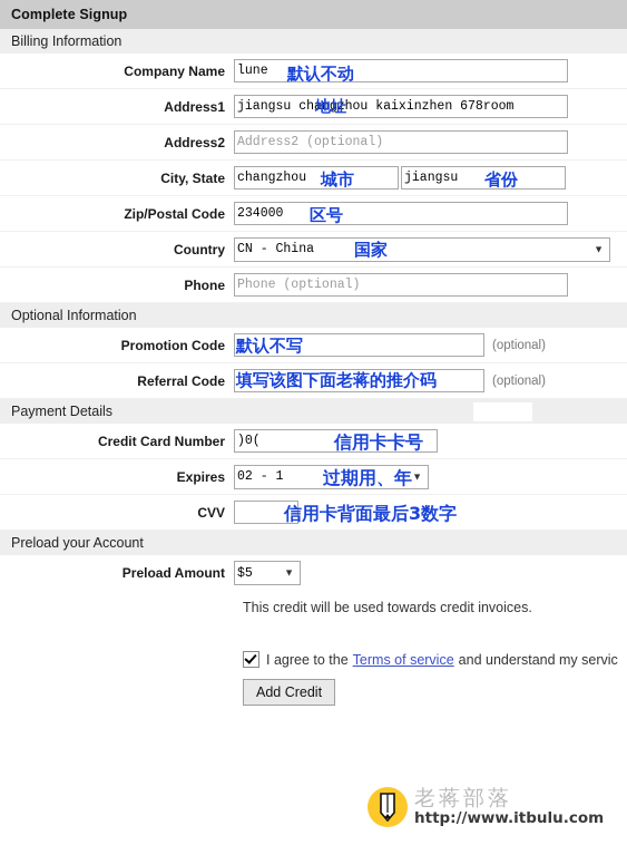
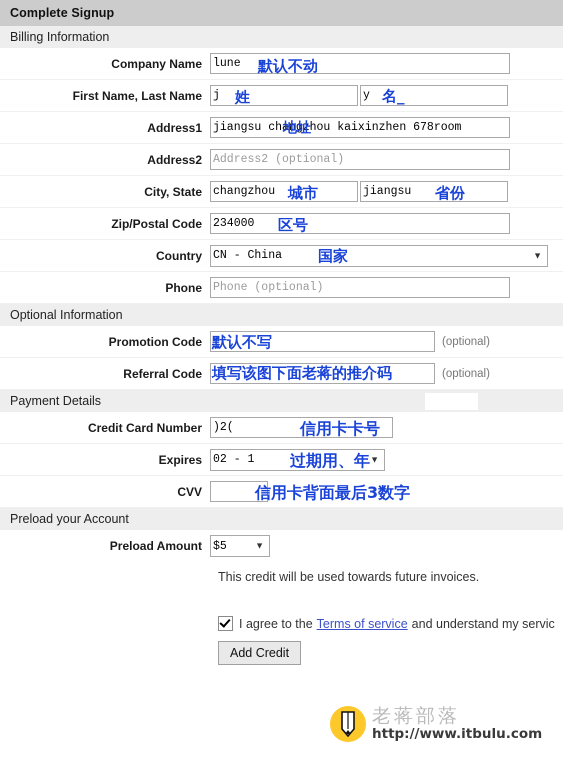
  Complete Signup
  Billing Information
  Company Name
  lune
  默认不动
+ First Name, Last Name
+ j
+ y
+ 姓
+ 名_
  Address1
  jiangsu changzhou kaixinzhen 678room
  地址
  Address2
  Address2 (optional)
  City, State
  changzhou
  jiangsu
  城市
  省份
  Zip/Postal Code
  234000
  区号
  Country
  CN - China
  ▼
  国家
  Phone
  Phone (optional)
  Optional Information
  Promotion Code
  (optional)
  默认不写
  Referral Code
  (optional)
  填写该图下面老蒋的推介码
  Payment Details
  Credit Card Number
- )0(
+ )2(
  信用卡卡号
  Expires
  02 - 1
  ▼
  过期用、年
  CVV
  信用卡背面最后3数字
  Preload your Account
  Preload Amount
  $5
  ▼
- This credit will be used towards credit invoices.
+ This credit will be used towards future invoices.
  I agree to the
  Terms of service
  and understand my servic
  Add Credit
  老蒋部落
  http://www.itbulu.com
